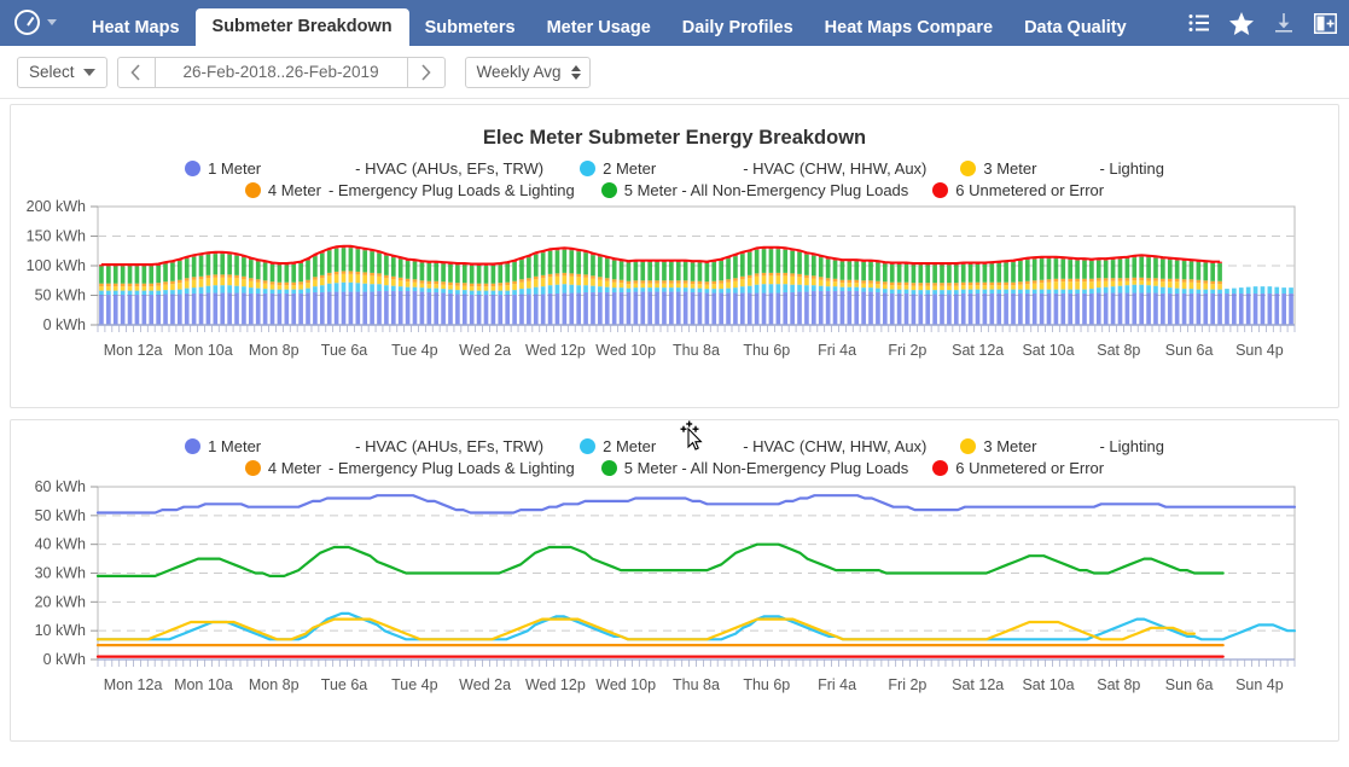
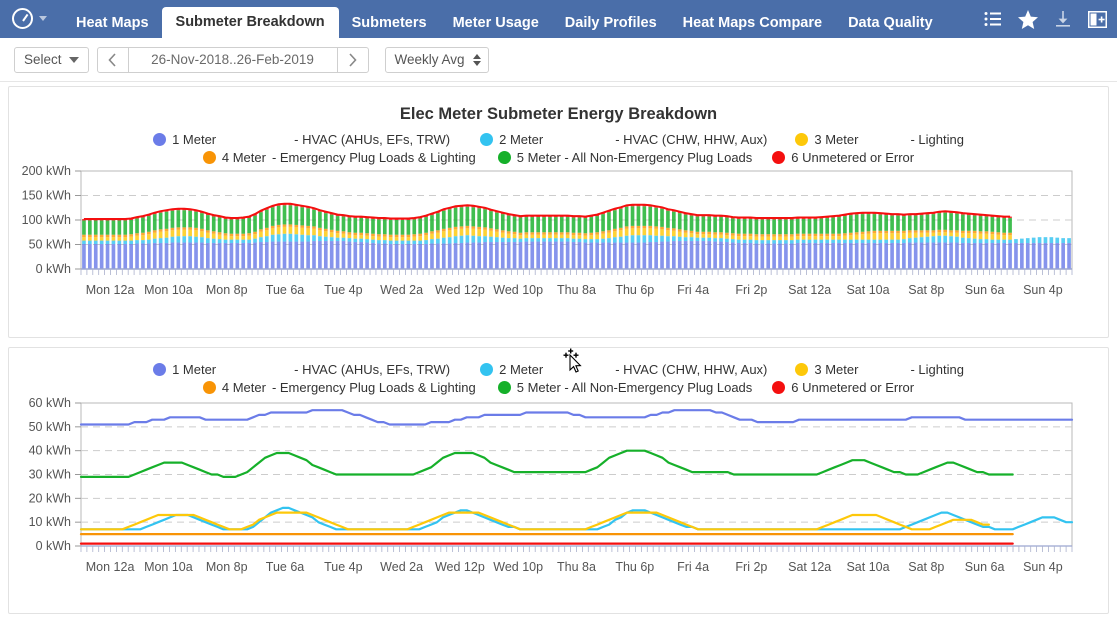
  Heat Maps
  Submeter Breakdown
  Submeters
  Meter Usage
  Daily Profiles
  Heat Maps Compare
  Data Quality
  Select
- 26-Feb-2018..26-Feb-2019
+ 26-Nov-2018..26-Feb-2019
  Weekly Avg
  Elec Meter Submeter Energy Breakdown
  1 Meter
  - HVAC (AHUs, EFs, TRW)
  2 Meter
  - HVAC (CHW, HHW, Aux)
  3 Meter
  - Lighting
  4 Meter
  - Emergency Plug Loads & Lighting
  5 Meter - All Non-Emergency Plug Loads
  6 Unmetered or Error
  0 kWh
  50 kWh
  100 kWh
  150 kWh
  200 kWh
  Mon 12a
  Mon 10a
  Mon 8p
  Tue 6a
  Tue 4p
  Wed 2a
  Wed 12p
  Wed 10p
  Thu 8a
  Thu 6p
  Fri 4a
  Fri 2p
  Sat 12a
  Sat 10a
  Sat 8p
  Sun 6a
  Sun 4p
  1 Meter
  - HVAC (AHUs, EFs, TRW)
  2 Meter
  - HVAC (CHW, HHW, Aux)
  3 Meter
  - Lighting
  4 Meter
  - Emergency Plug Loads & Lighting
  5 Meter - All Non-Emergency Plug Loads
  6 Unmetered or Error
  0 kWh
  10 kWh
  20 kWh
  30 kWh
  40 kWh
  50 kWh
  60 kWh
  Mon 12a
  Mon 10a
  Mon 8p
  Tue 6a
  Tue 4p
  Wed 2a
  Wed 12p
  Wed 10p
  Thu 8a
  Thu 6p
  Fri 4a
  Fri 2p
  Sat 12a
  Sat 10a
  Sat 8p
  Sun 6a
  Sun 4p
